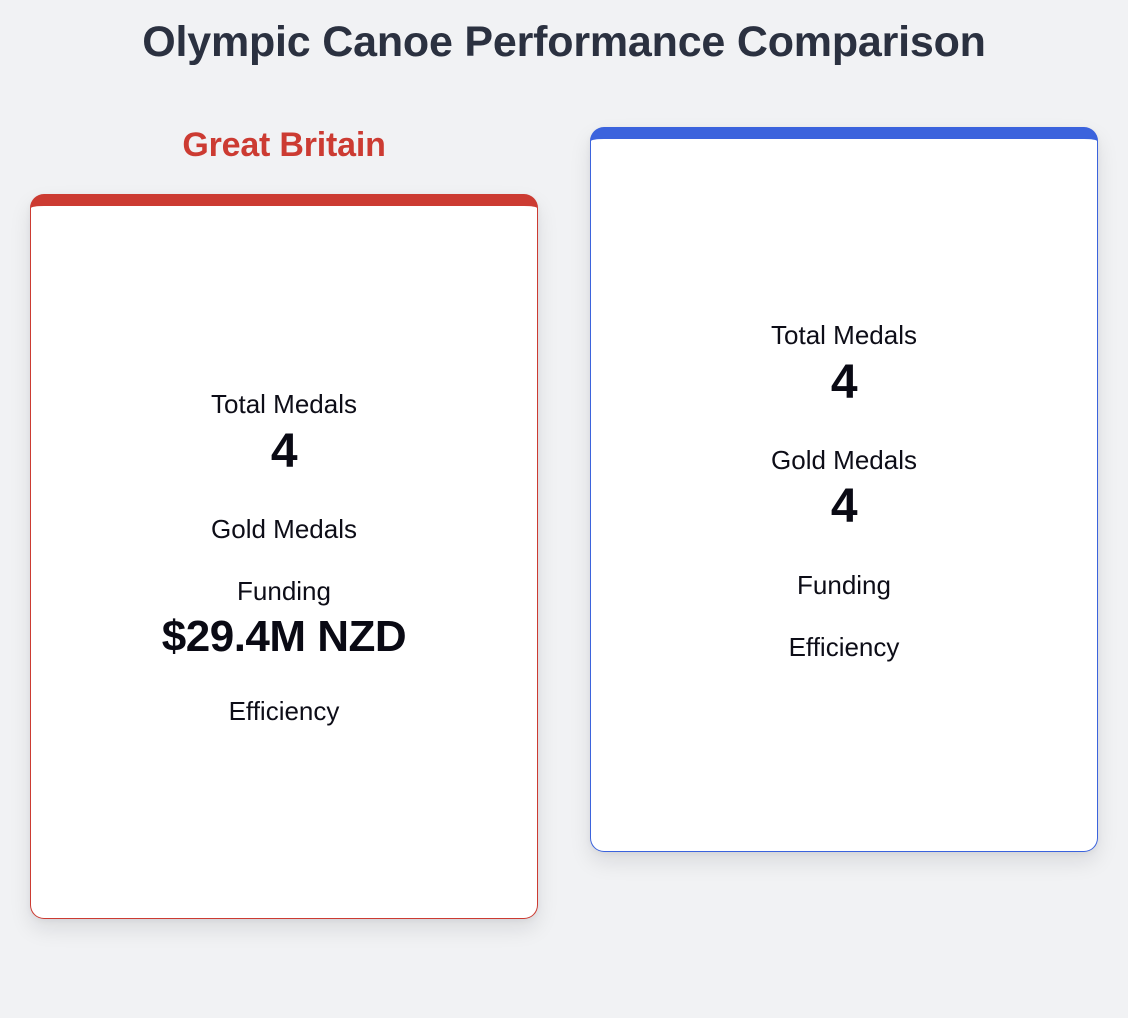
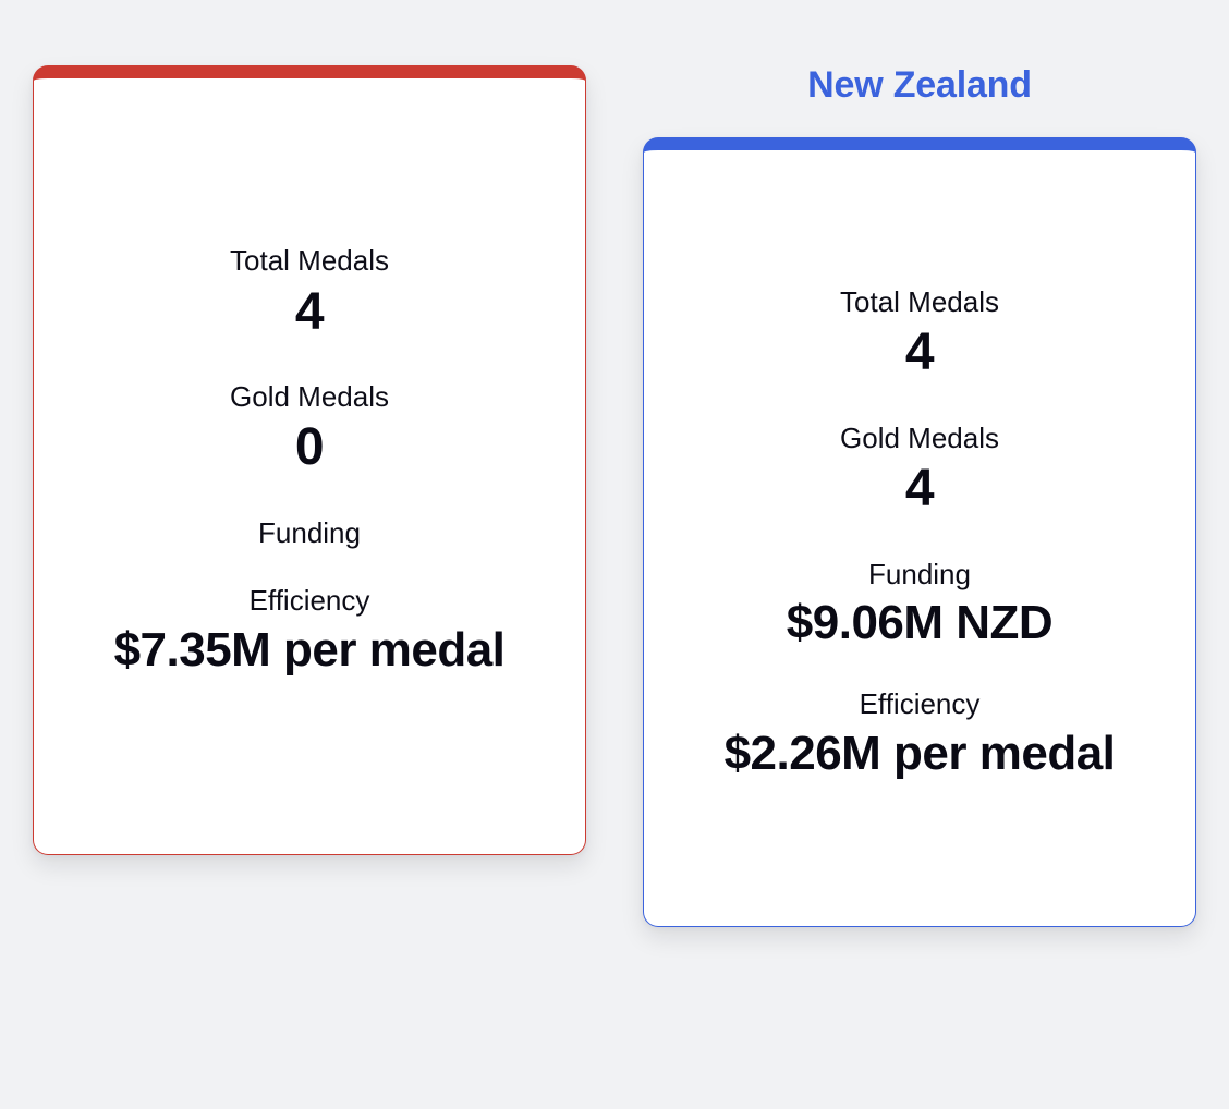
- Olympic Canoe Performance Comparison
- Great Britain
  Total Medals
  4
  Gold Medals
+ 0
  Funding
- $29.4M NZD
  Efficiency
+ $7.35M per medal
+ New Zealand
  Total Medals
  4
  Gold Medals
  4
  Funding
+ $9.06M NZD
  Efficiency
+ $2.26M per medal
